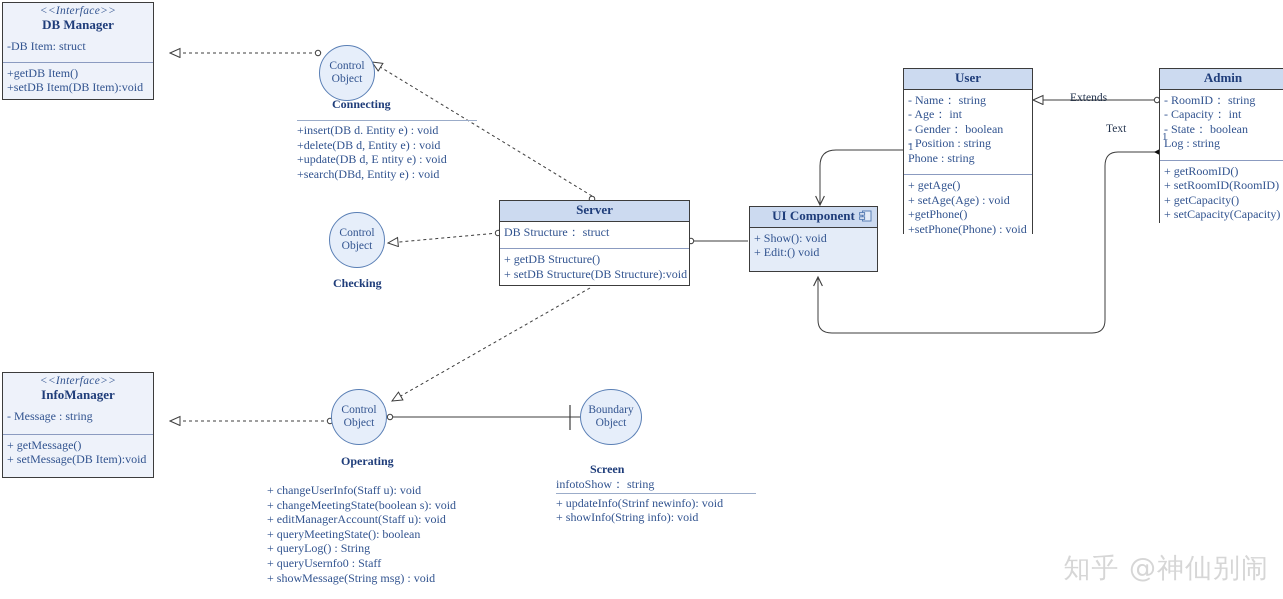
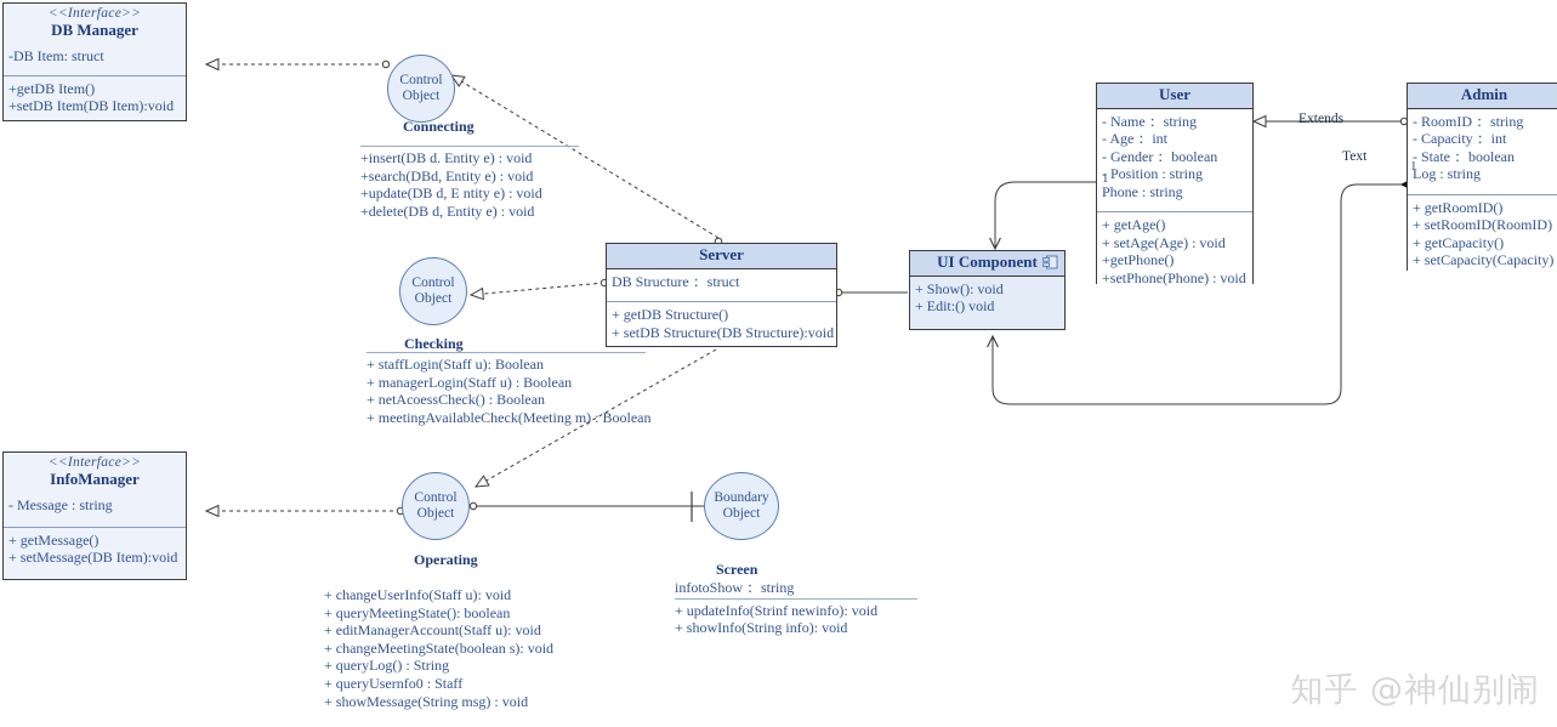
  <<Interface>>
  DB Manager
  -DB Item: struct
  +getDB Item()
  +setDB Item(DB Item):void
  <<Interface>>
  InfoManager
  - Message : string
  + getMessage()
  + setMessage(DB Item):void
  Server
  DB Structure： struct
  + getDB Structure()
  + setDB Structure(DB Structure):void
  UI Component
  + Show(): void
  + Edit:() void
  User
  - Name： string
  - Age： int
  - Gender： boolean
  - Position : string
  Phone : string
  + getAge()
  + setAge(Age) : void
  +getPhone()
  +setPhone(Phone) : void
  1
  Admin
  - RoomID： string
  - Capacity： int
  - State： boolean
  Log : string
  + getRoomID()
  + setRoomID(RoomID)
  + getCapacity()
  + setCapacity(Capacity)
  1
  Control
  Object
  Connecting
  +insert(DB d. Entity e) : void
- +delete(DB d, Entity e) : void
+ +search(DBd, Entity e) : void
  +update(DB d, E ntity e) : void
- +search(DBd, Entity e) : void
+ +delete(DB d, Entity e) : void
  Control
  Object
  Checking
+ + staffLogin(Staff u): Boolean
+ + managerLogin(Staff u) : Boolean
+ + netAcoessCheck() : Boolean
+ + meetingAvailableCheck(Meeting m) : Boolean
  Control
  Object
  Operating
  + changeUserInfo(Staff u): void
- + changeMeetingState(boolean s): void
+ + queryMeetingState(): boolean
  + editManagerAccount(Staff u): void
- + queryMeetingState(): boolean
+ + changeMeetingState(boolean s): void
  + queryLog() : String
  + queryUsernfo0 : Staff
  + showMessage(String msg) : void
  Boundary
  Object
  Screen
  infotoShow： string
  + updateInfo(Strinf newinfo): void
  + showInfo(String info): void
  Extends
  Text
  知乎 @神仙别闹
